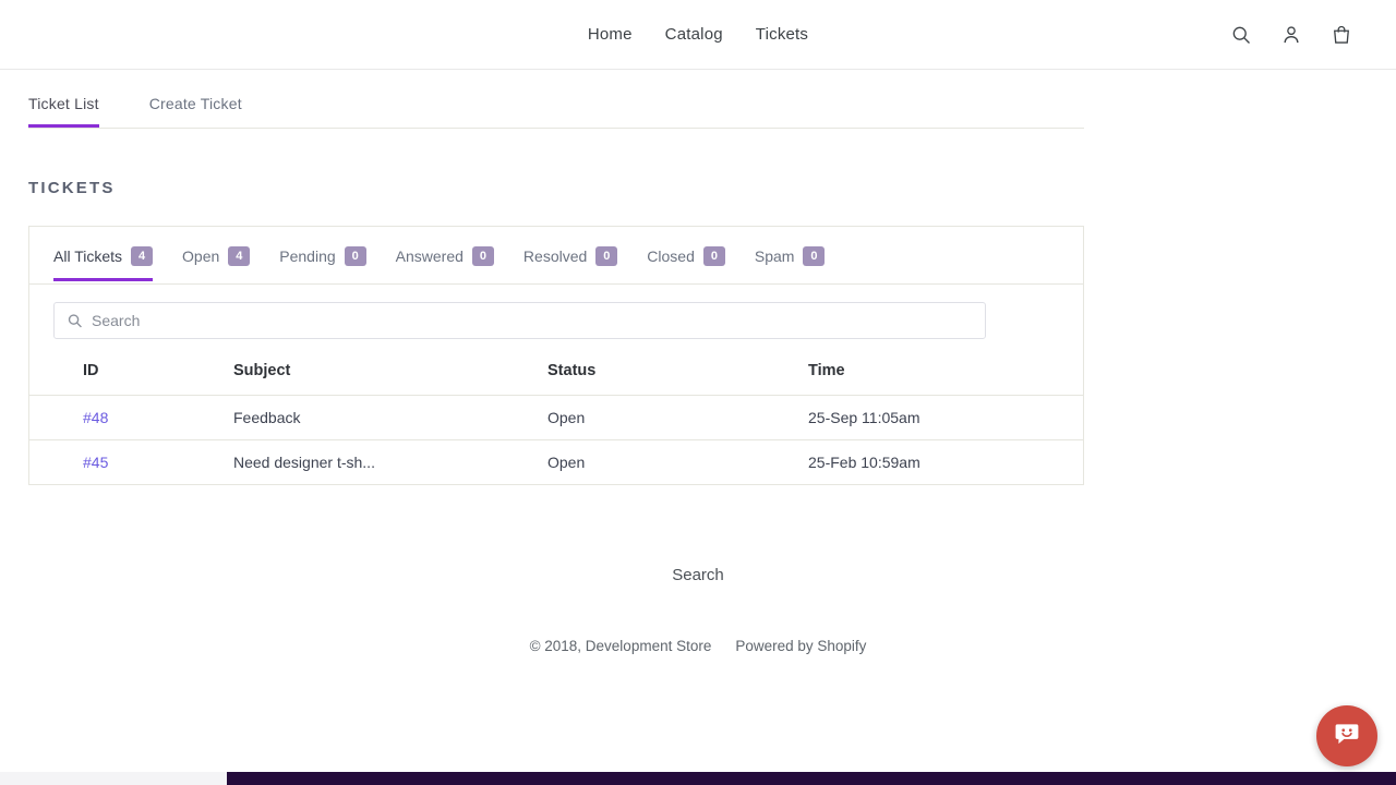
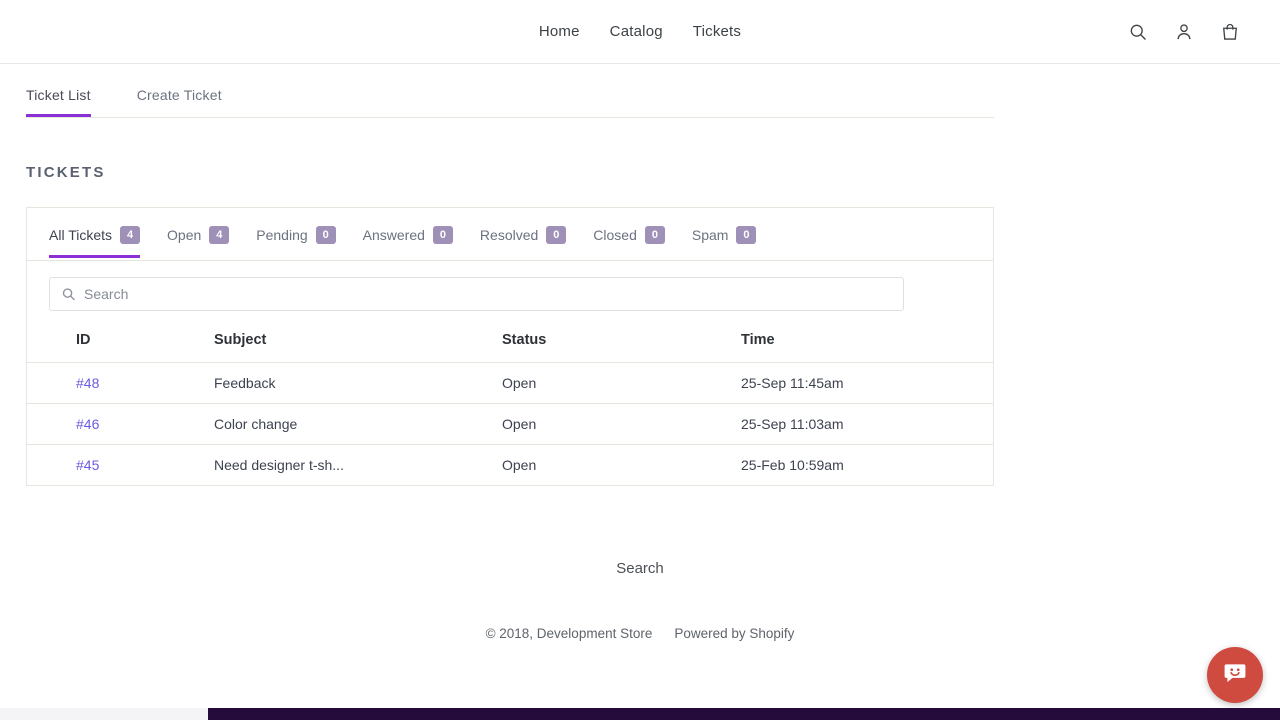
  Home
  Catalog
  Tickets
  Ticket List
  Create Ticket
  TICKETS
  All Tickets
  4
  Open
  4
  Pending
  0
  Answered
  0
  Resolved
  0
  Closed
  0
  Spam
  0
  Search
  ID	Subject	Status	Time
- #48	Feedback	Open	25-Sep 11:05am
+ #48	Feedback	Open	25-Sep 11:45am
+ #46	Color change	Open	25-Sep 11:03am
  #45	Need designer t-sh...	Open	25-Feb 10:59am
  Search
  © 2018, Development Store
  Powered by Shopify
